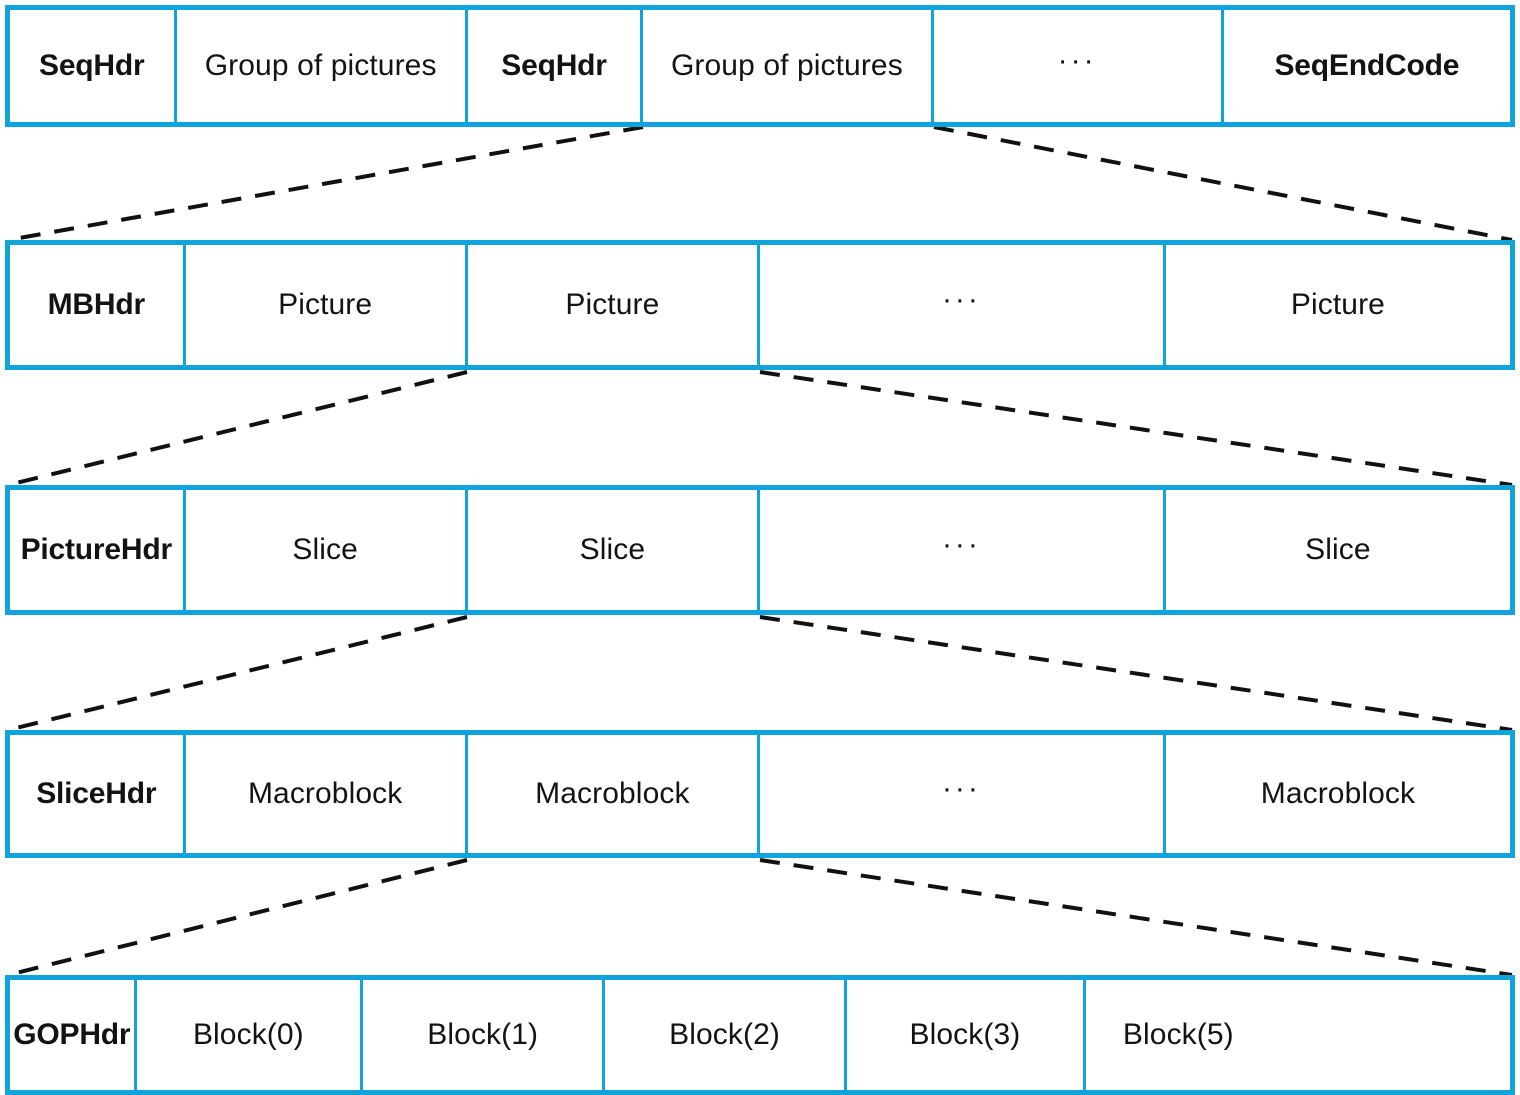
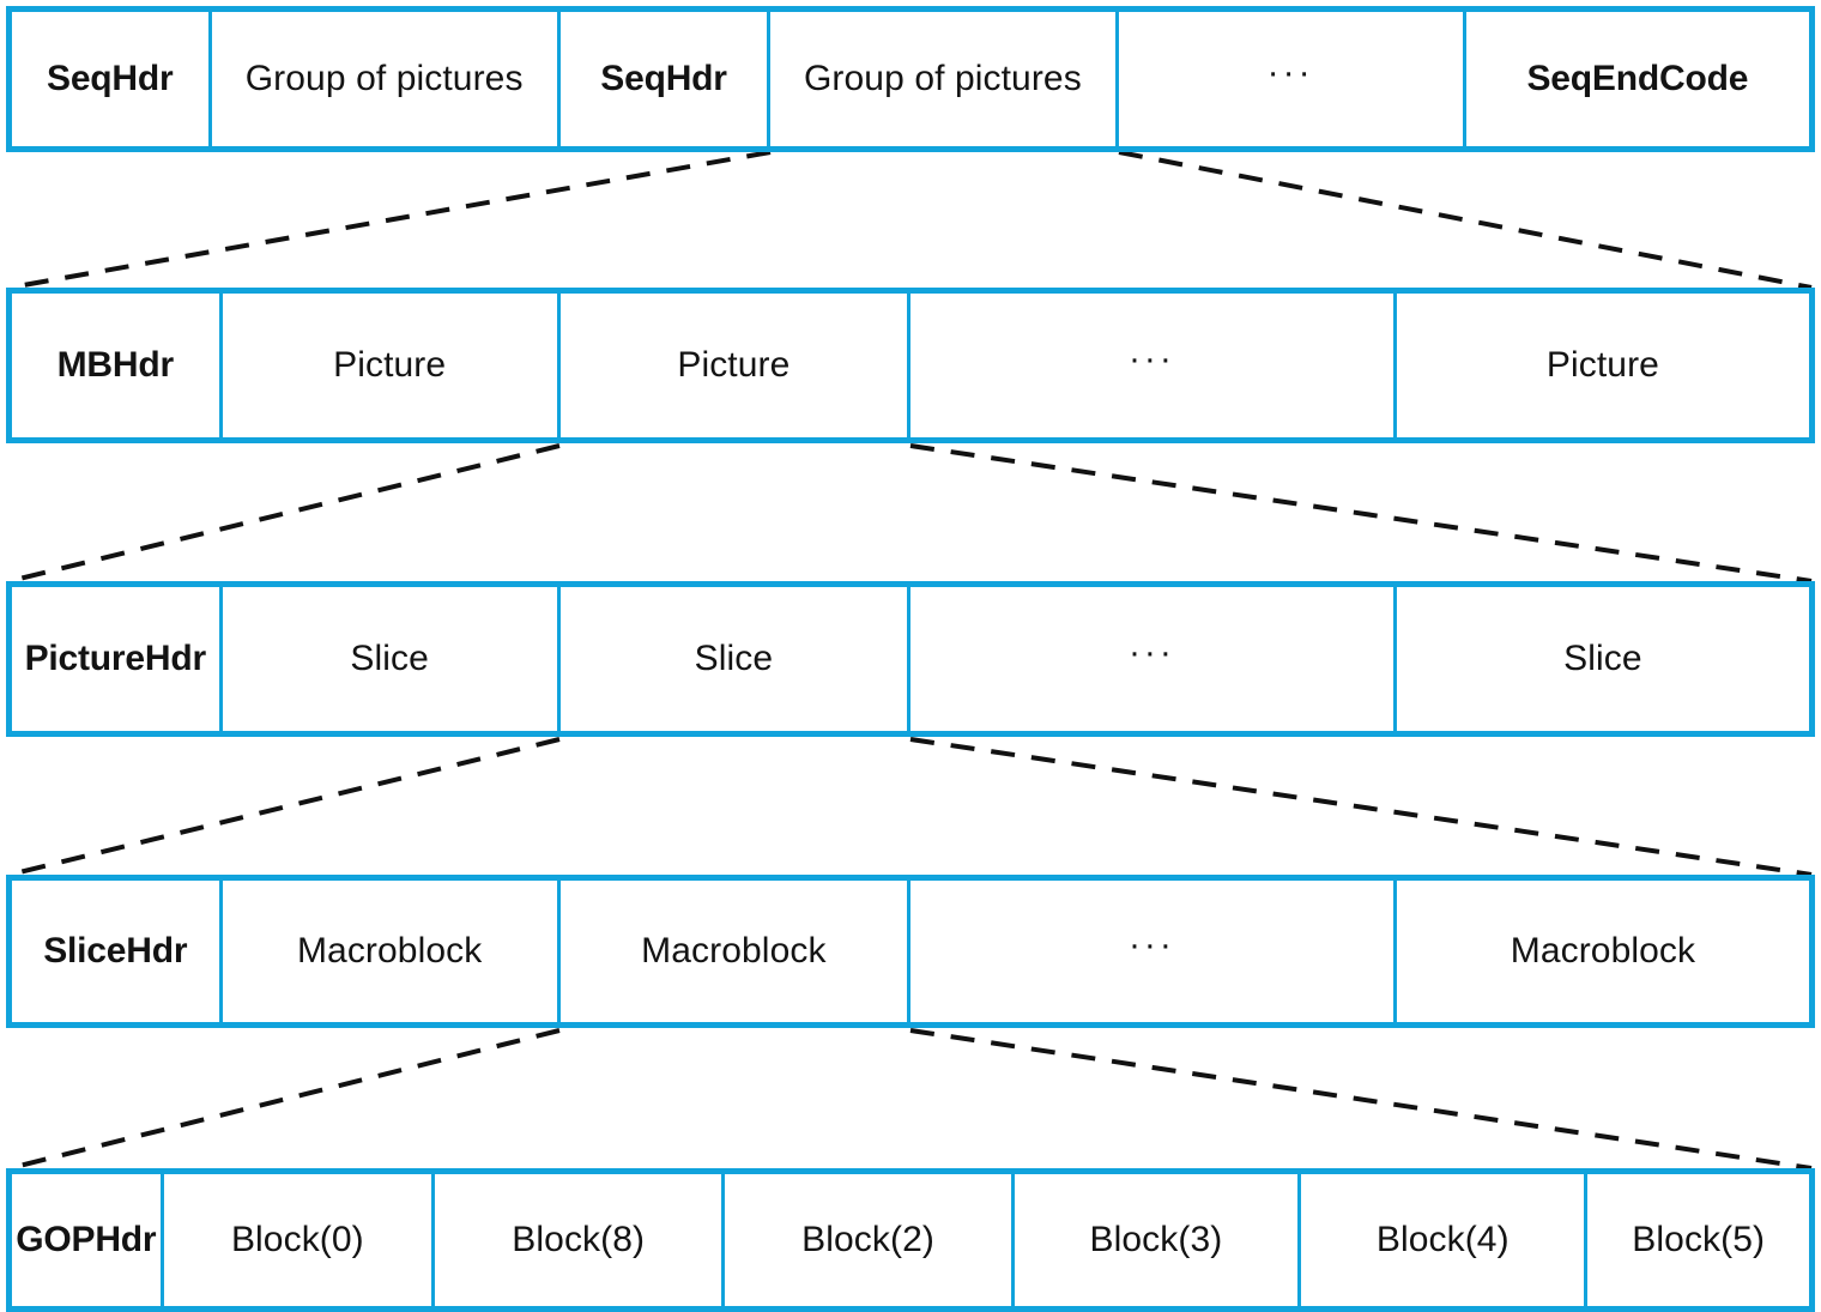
  SeqHdr
  Group of pictures
  SeqHdr
  Group of pictures
  ···
  SeqEndCode
  MBHdr
  Picture
  Picture
  ···
  Picture
  PictureHdr
  Slice
  Slice
  ···
  Slice
  SliceHdr
  Macroblock
  Macroblock
  ···
  Macroblock
  GOPHdr
  Block(0)
- Block(1)
+ Block(8)
  Block(2)
  Block(3)
+ Block(4)
  Block(5)
